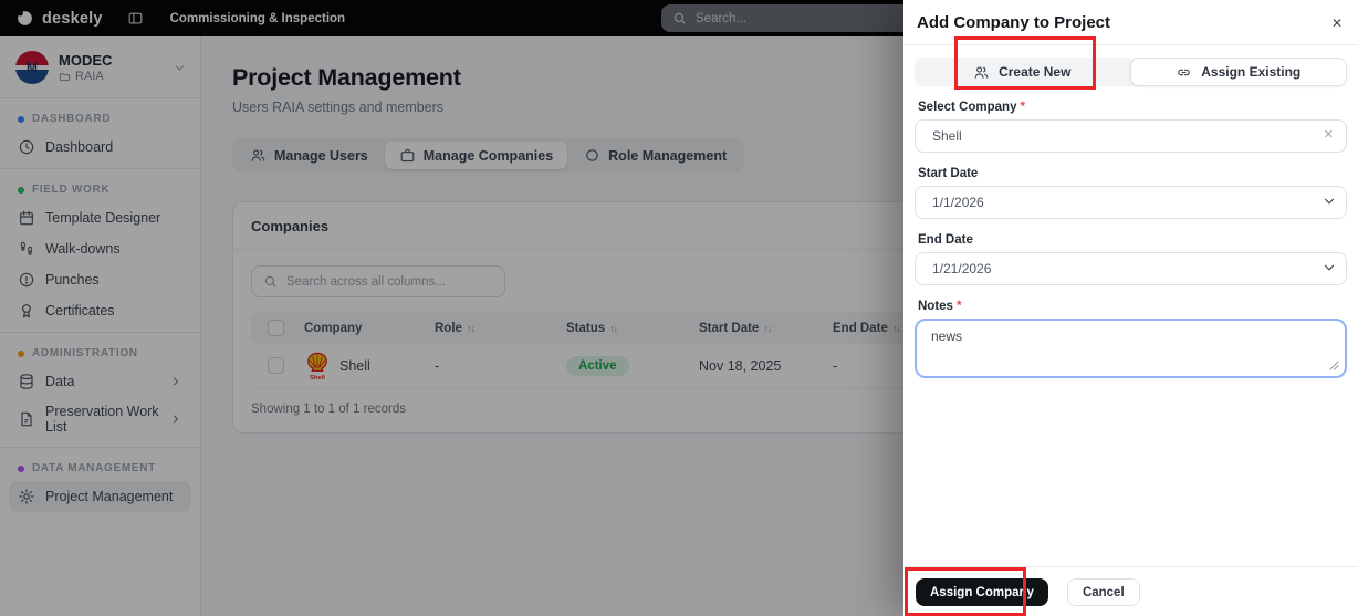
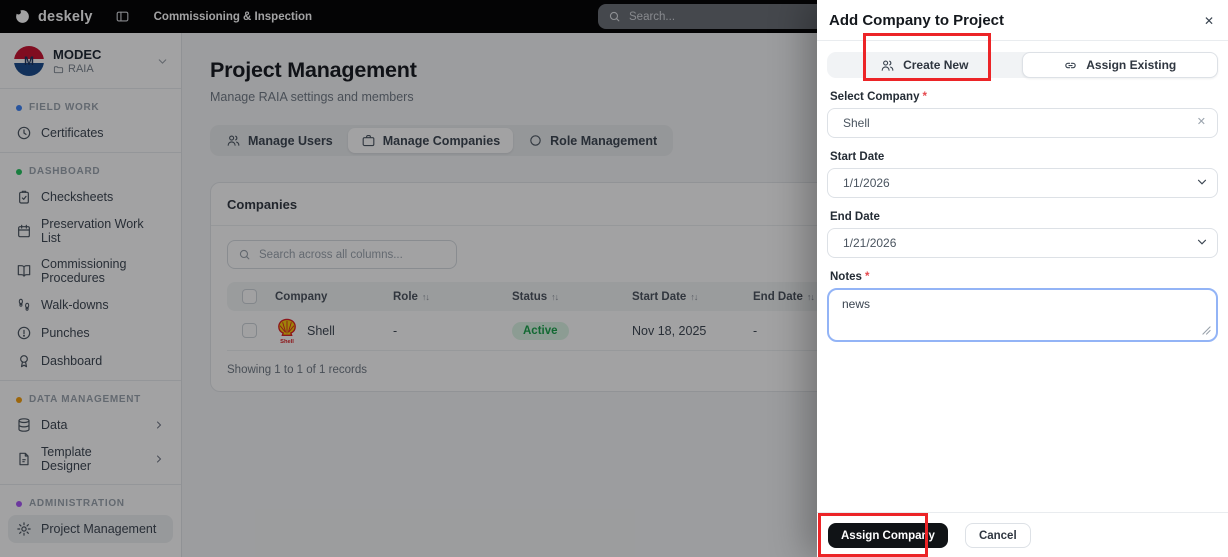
  deskely
  Commissioning & Inspection
  Search...
  M
  MODEC
  RAIA
- DASHBOARD
+ FIELD WORK
- Dashboard
+ Certificates
- FIELD WORK
+ DASHBOARD
+ Checksheets
- Template Designer
+ Preservation Work List
+ Commissioning Procedures
  Walk-downs
  Punches
- Certificates
+ Dashboard
- ADMINISTRATION
+ DATA MANAGEMENT
  Data
- Preservation Work List
+ Template Designer
- DATA MANAGEMENT
+ ADMINISTRATION
  Project Management
  Project Management
- Users RAIA settings and members
+ Manage RAIA settings and members
  Manage Users
  Manage Companies
  Role Management
  Companies
  Search across all columns...
  Company
  Role ↑↓
  Status ↑↓
  Start Date ↑↓
  End Date ↑↓
  Shell
  -
  Active
  Nov 18, 2025
  -
  Showing 1 to 1 of 1 records
  Add Company to Project
  ✕
  Create New
  Assign Existing
  Select Company *
  Shell
  ✕
  Start Date
  1/1/2026
  End Date
  1/21/2026
  Notes *
  news
  Assign Company
  Cancel
